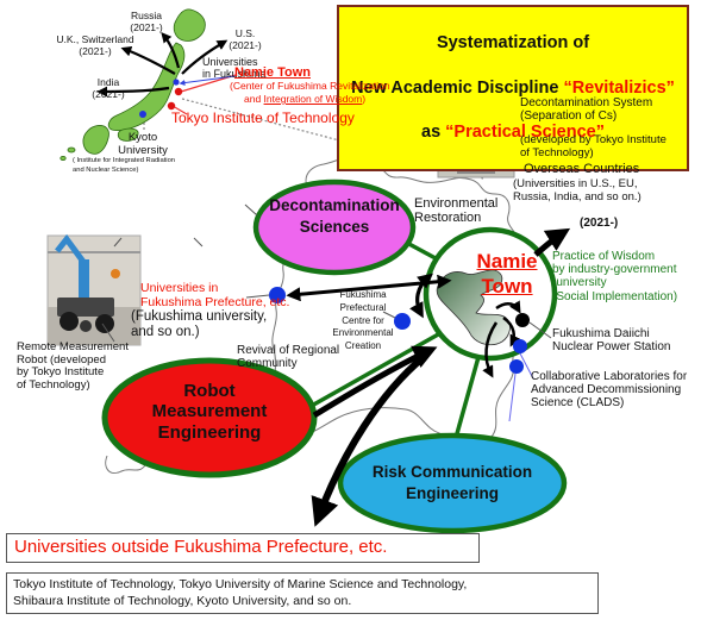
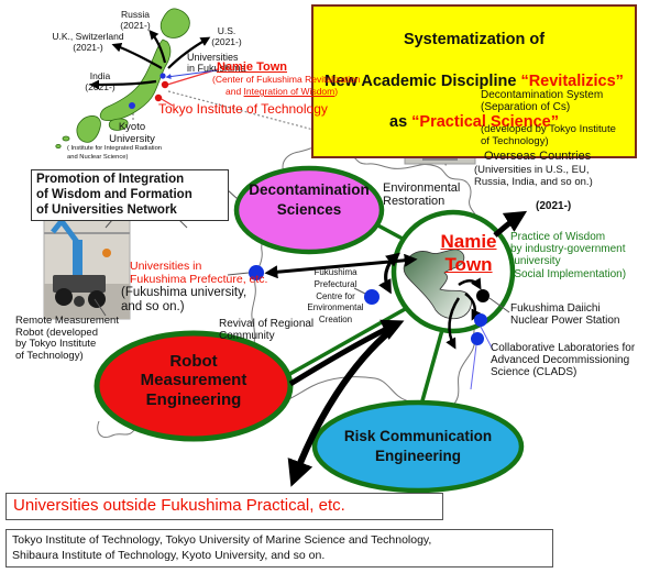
  Systematization of
  New Academic Discipline “Revitalizics”
  as “Practical Science”
  Russia
  (2021-)
  U.K., Switzerland
  (2021-)
  U.S.
  (2021-)
  India
  (2021-)
  Universities
  in Fukushima
  Namie Town
  (Center of Fukushima Revitalization
  and Integration of Wisdom)
  Tokyo Institute of Technology
  Kyoto
  University
  Decontamination System
  (Separation of Cs)
  (developed by Tokyo Institute
  of Technology)
  Overseas Countries
  (Universities in U.S., EU,
  Russia, India, and so on.)
  (2021-)
+ Promotion of Integration
+ of Wisdom and Formation
+ of Universities Network
  Environmental
  Restoration
  Remote Measurement
  Robot (developed
  by Tokyo Institute
  of Technology)
  Universities in
  Fukushima Prefecture, etc.
  (Fukushima university,
  and so on.)
  Revival of Regional
  Community
  Fukushima
  Prefectural
  Centre for
  Environmental
  Creation
  Decontamination
  Sciences
  Robot
  Measurement
  Engineering
  Risk Communication
  Engineering
  Namie
  Town
  Practice of Wisdom
  by industry-government
  -university
  (Social Implementation)
  Fukushima Daiichi
  Nuclear Power Station
  Collaborative Laboratories for
  Advanced Decommissioning
  Science (CLADS)
- Universities outside Fukushima Prefecture, etc.
+ Universities outside Fukushima Practical, etc.
  Tokyo Institute of Technology, Tokyo University of Marine Science and Technology,
  Shibaura Institute of Technology, Kyoto University, and so on.
